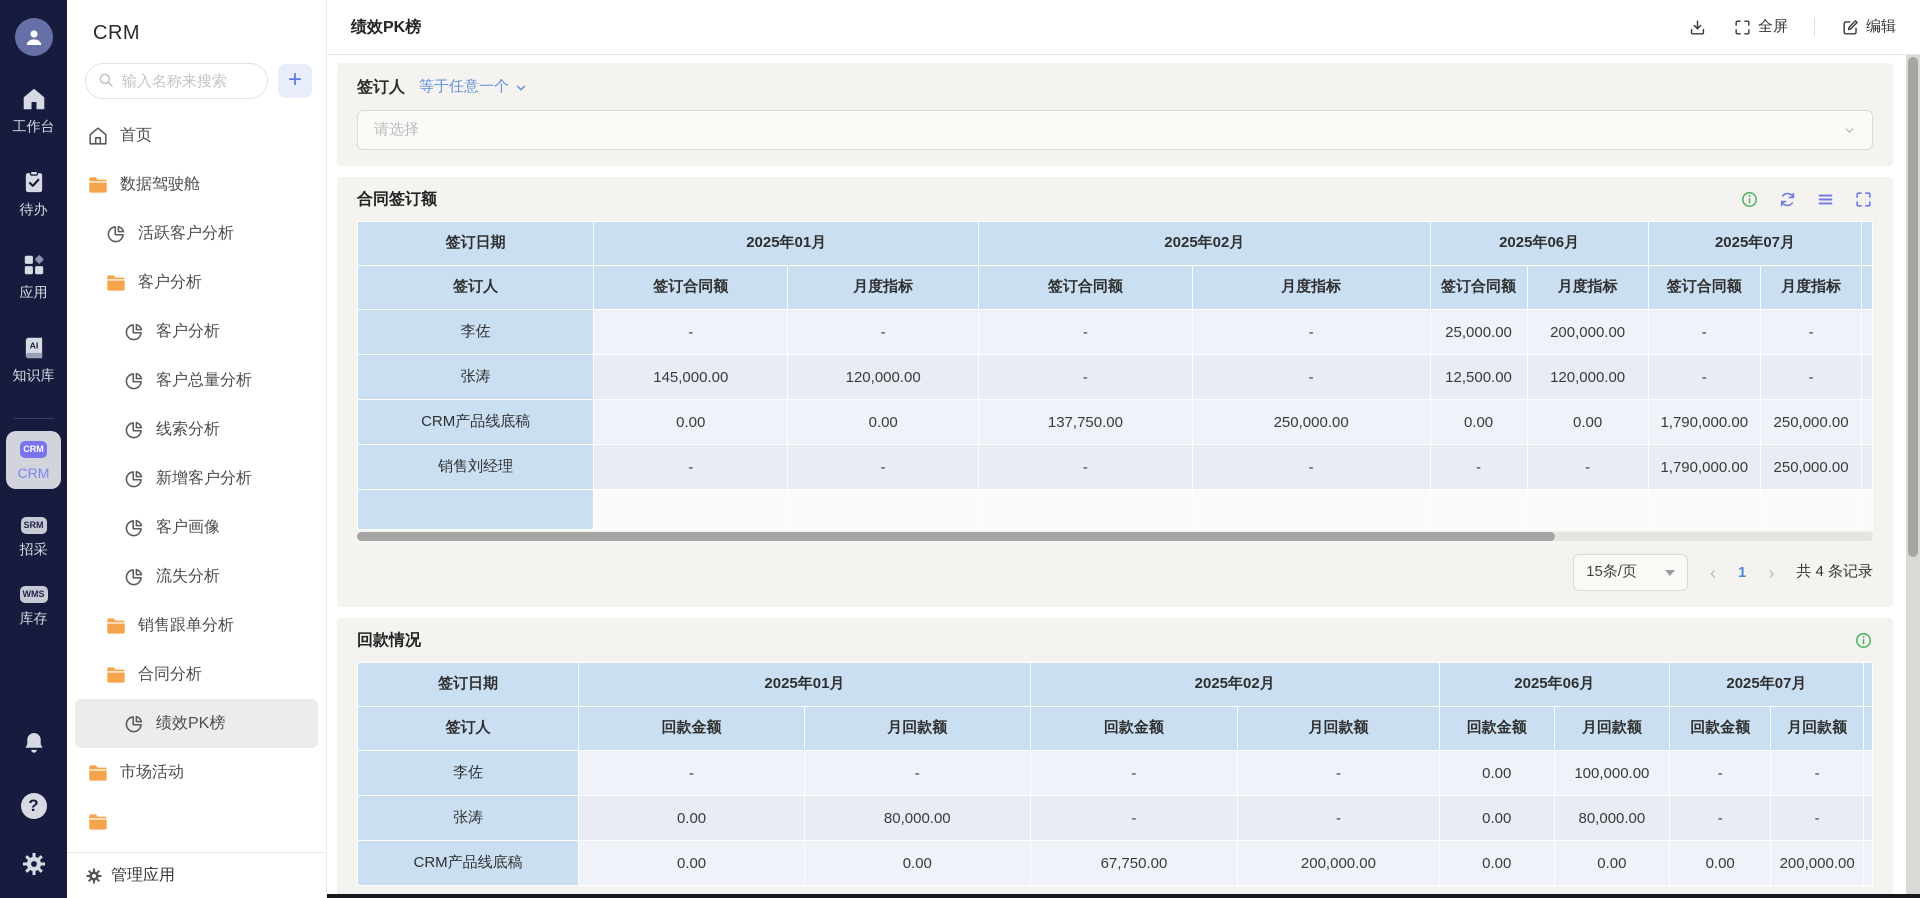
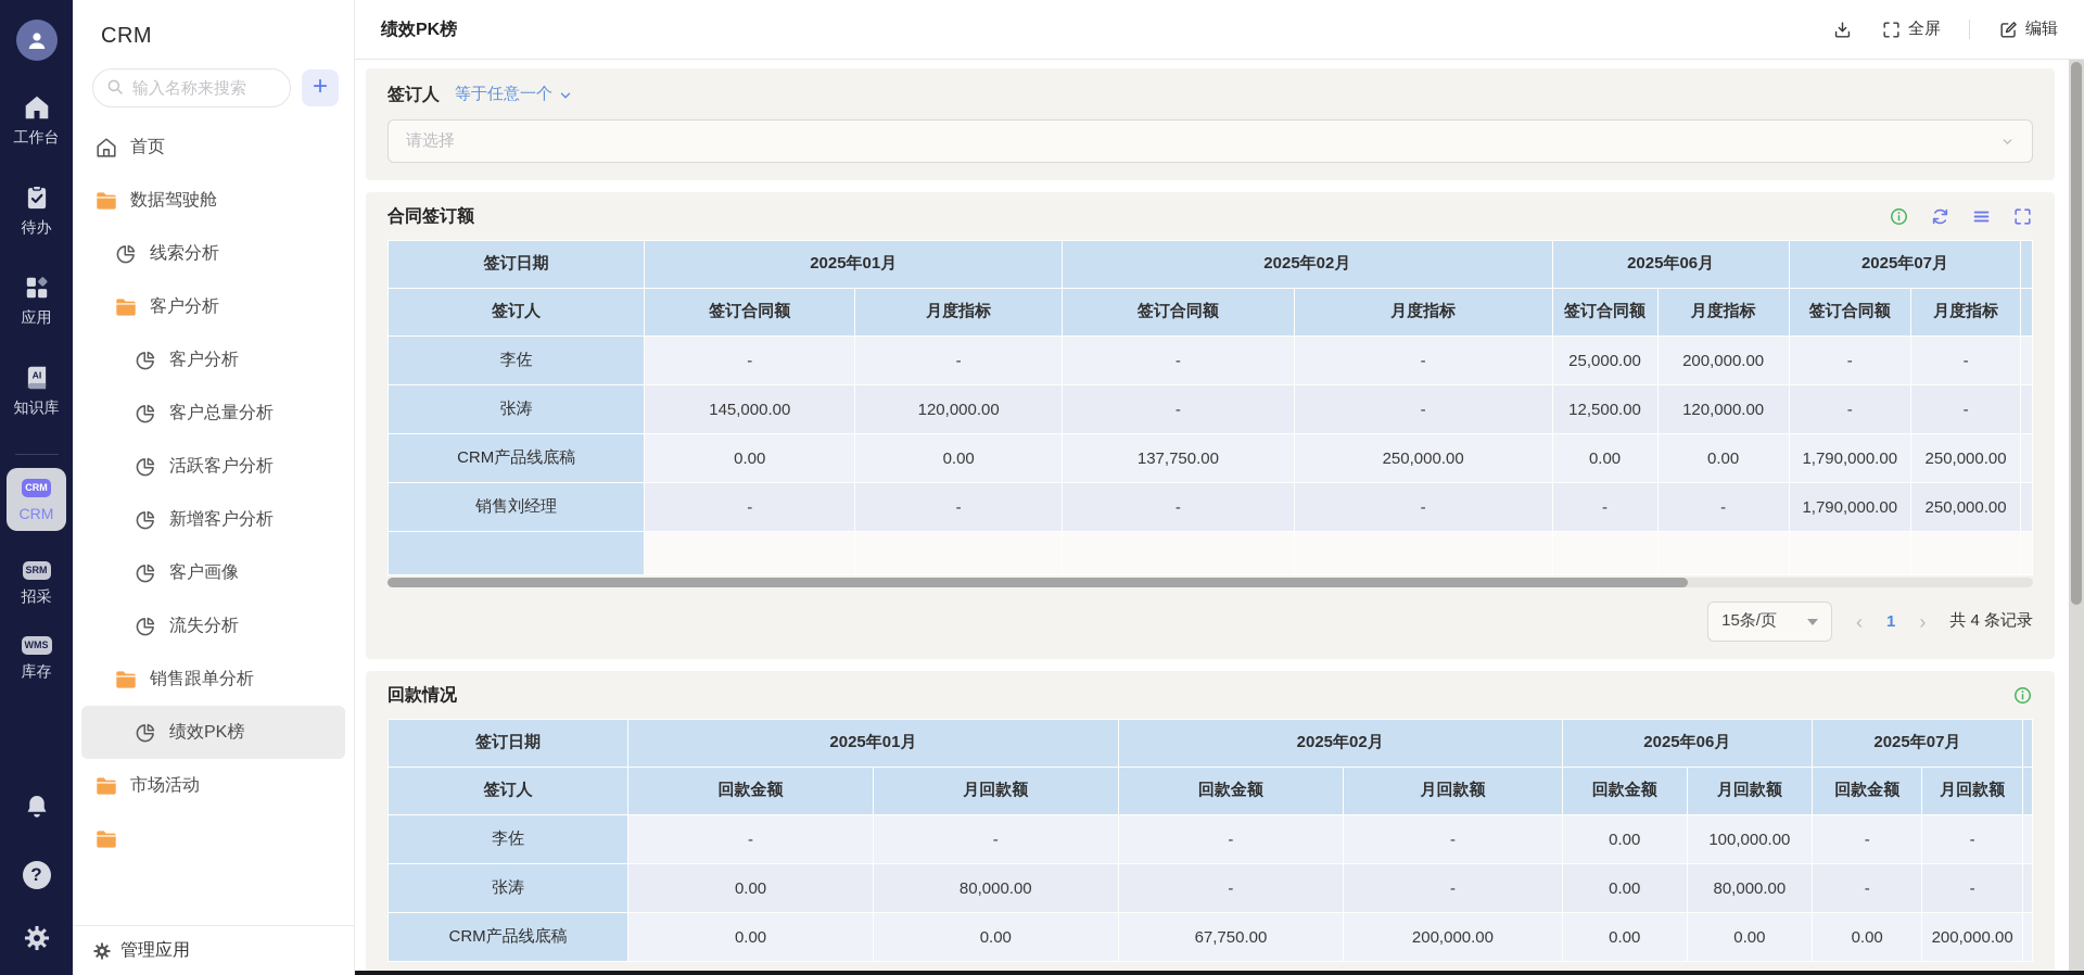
  工作台
  待办
  应用
  AI
  知识库
  CRM
  CRM
  SRM
  招采
  WMS
  库存
  ?
  CRM
  输入名称来搜索
  +
  首页
  数据驾驶舱
- 活跃客户分析
+ 线索分析
  客户分析
  客户分析
  客户总量分析
- 线索分析
+ 活跃客户分析
  新增客户分析
  客户画像
  流失分析
  销售跟单分析
- 合同分析
  绩效PK榜
  市场活动
  管理应用
  绩效PK榜
  全屏
  编辑
  签订人
  等于任意一个
  请选择
  合同签订额
  签订日期	2025年01月	2025年02月	2025年06月	2025年07月
  签订人	签订合同额	月度指标	签订合同额	月度指标	签订合同额	月度指标	签订合同额	月度指标
  李佐	-	-	-	-	25,000.00	200,000.00	-	-
  张涛	145,000.00	120,000.00	-	-	12,500.00	120,000.00	-	-
  CRM产品线底稿	0.00	0.00	137,750.00	250,000.00	0.00	0.00	1,790,000.00	250,000.00
  销售刘经理	-	-	-	-	-	-	1,790,000.00	250,000.00
  15条/页
  ‹
  1
  ›
  共 4 条记录
  回款情况
  签订日期	2025年01月	2025年02月	2025年06月	2025年07月
  签订人	回款金额	月回款额	回款金额	月回款额	回款金额	月回款额	回款金额	月回款额
  李佐	-	-	-	-	0.00	100,000.00	-	-
  张涛	0.00	80,000.00	-	-	0.00	80,000.00	-	-
  CRM产品线底稿	0.00	0.00	67,750.00	200,000.00	0.00	0.00	0.00	200,000.00
